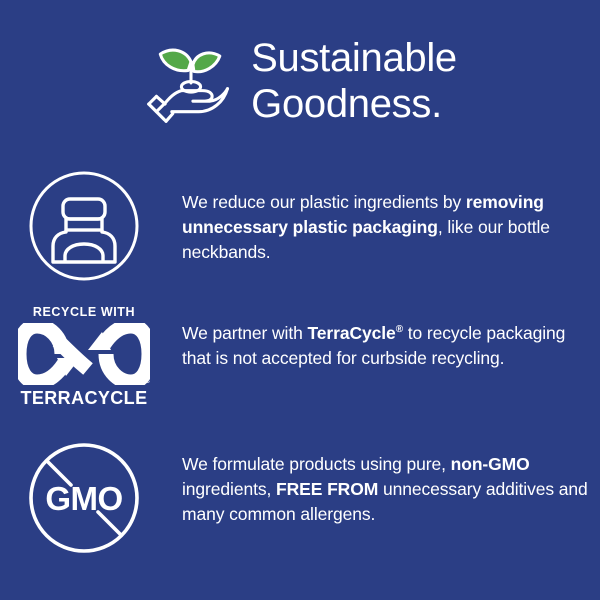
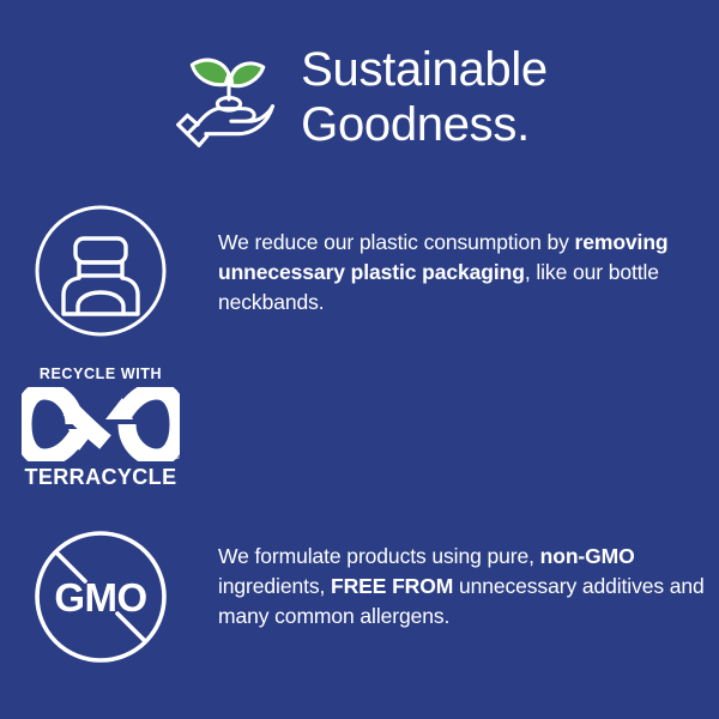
  Sustainable
  Goodness.
- We reduce our plastic ingredients by removing unnecessary plastic packaging, like our bottle neckbands.
+ We reduce our plastic consumption by removing unnecessary plastic packaging, like our bottle neckbands.
  RECYCLE WITH
  ®
  TERRACYCLE
- We partner with TerraCycle® to recycle packaging that is not accepted for curbside recycling.
  GMO
  We formulate products using pure, non-GMO ingredients, FREE FROM unnecessary additives and many common allergens.
